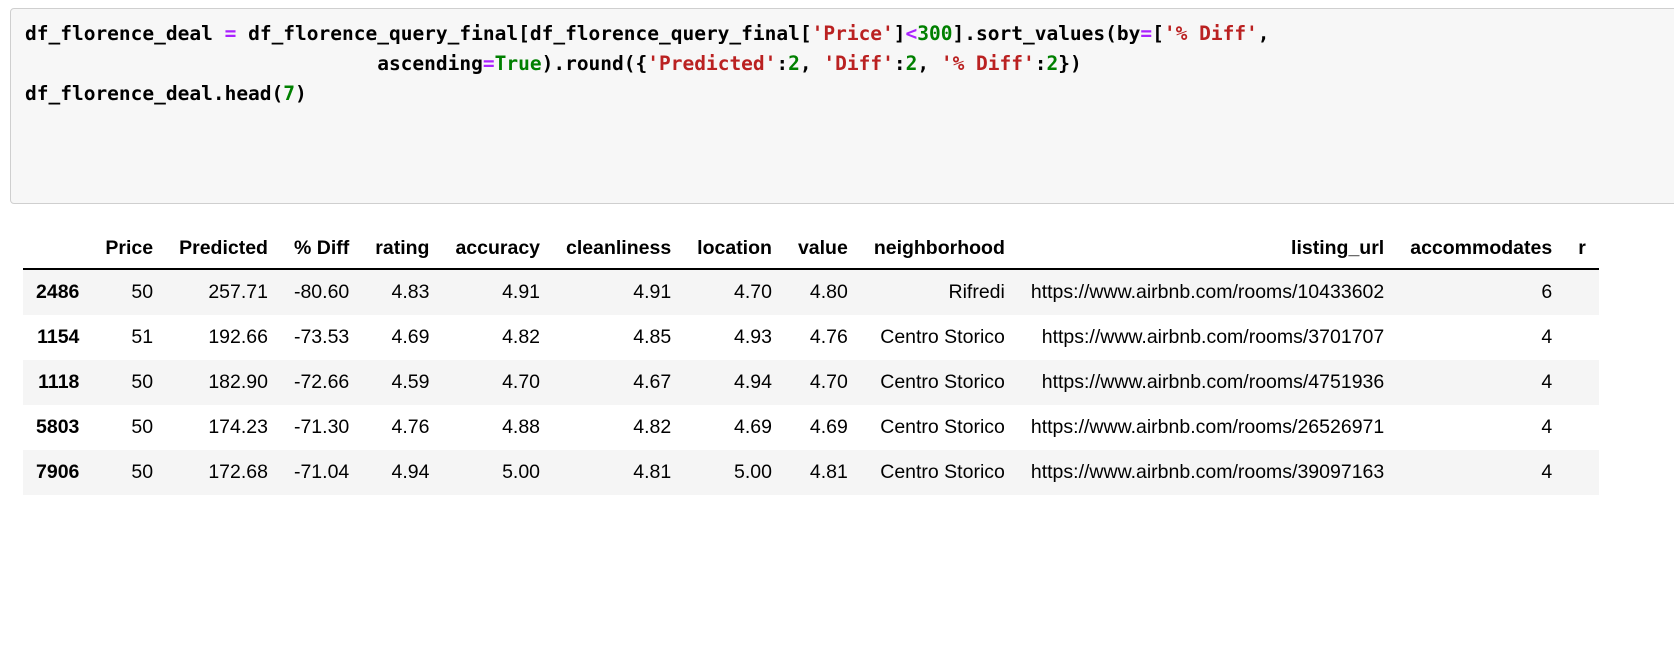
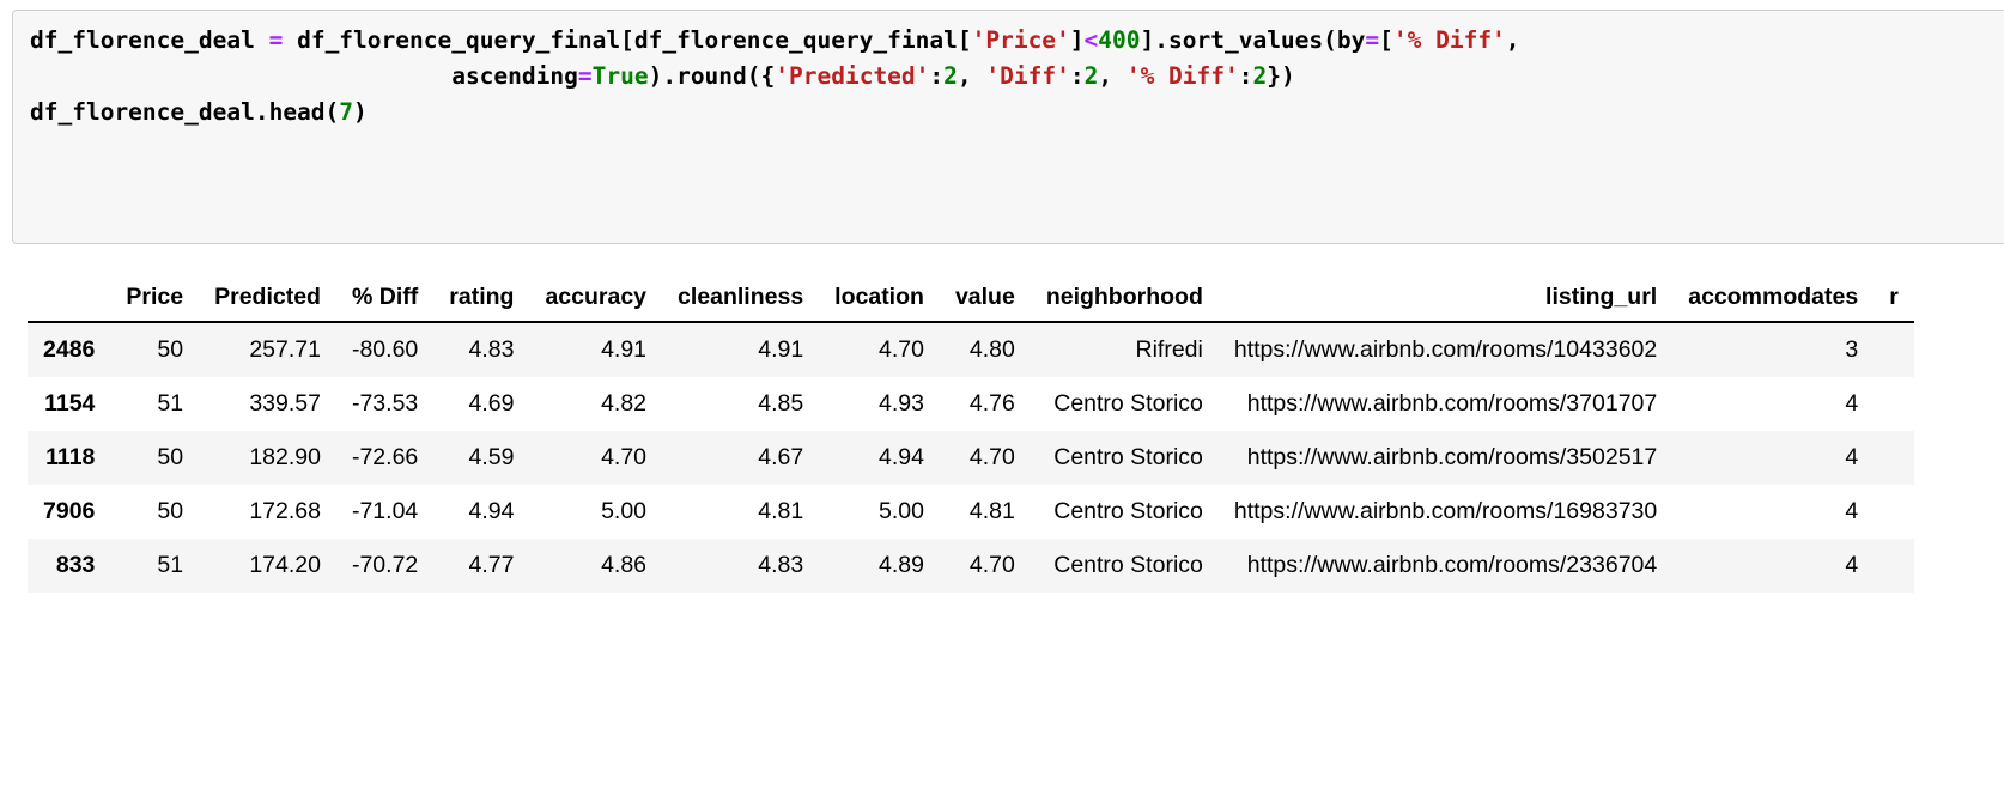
- df_florence_deal = df_florence_query_final[df_florence_query_final['Price']<300].sort_values(by=['% Diff', ascending=True).round({'Predicted':2, 'Diff':2, '% Diff':2}) df_florence_deal.head(7)
+ df_florence_deal = df_florence_query_final[df_florence_query_final['Price']<400].sort_values(by=['% Diff', ascending=True).round({'Predicted':2, 'Diff':2, '% Diff':2}) df_florence_deal.head(7)
  	Price	Predicted	% Diff	rating	accuracy	cleanliness	location	value	neighborhood	listing_url	accommodates	r
- 2486	50	257.71	-80.60	4.83	4.91	4.91	4.70	4.80	Rifredi	https://www.airbnb.com/rooms/10433602	6
+ 2486	50	257.71	-80.60	4.83	4.91	4.91	4.70	4.80	Rifredi	https://www.airbnb.com/rooms/10433602	3
- 1154	51	192.66	-73.53	4.69	4.82	4.85	4.93	4.76	Centro Storico	https://www.airbnb.com/rooms/3701707	4
+ 1154	51	339.57	-73.53	4.69	4.82	4.85	4.93	4.76	Centro Storico	https://www.airbnb.com/rooms/3701707	4
- 1118	50	182.90	-72.66	4.59	4.70	4.67	4.94	4.70	Centro Storico	https://www.airbnb.com/rooms/4751936	4
+ 1118	50	182.90	-72.66	4.59	4.70	4.67	4.94	4.70	Centro Storico	https://www.airbnb.com/rooms/3502517	4
- 5803	50	174.23	-71.30	4.76	4.88	4.82	4.69	4.69	Centro Storico	https://www.airbnb.com/rooms/26526971	4
- 7906	50	172.68	-71.04	4.94	5.00	4.81	5.00	4.81	Centro Storico	https://www.airbnb.com/rooms/39097163	4
+ 7906	50	172.68	-71.04	4.94	5.00	4.81	5.00	4.81	Centro Storico	https://www.airbnb.com/rooms/16983730	4
+ 833	51	174.20	-70.72	4.77	4.86	4.83	4.89	4.70	Centro Storico	https://www.airbnb.com/rooms/2336704	4
